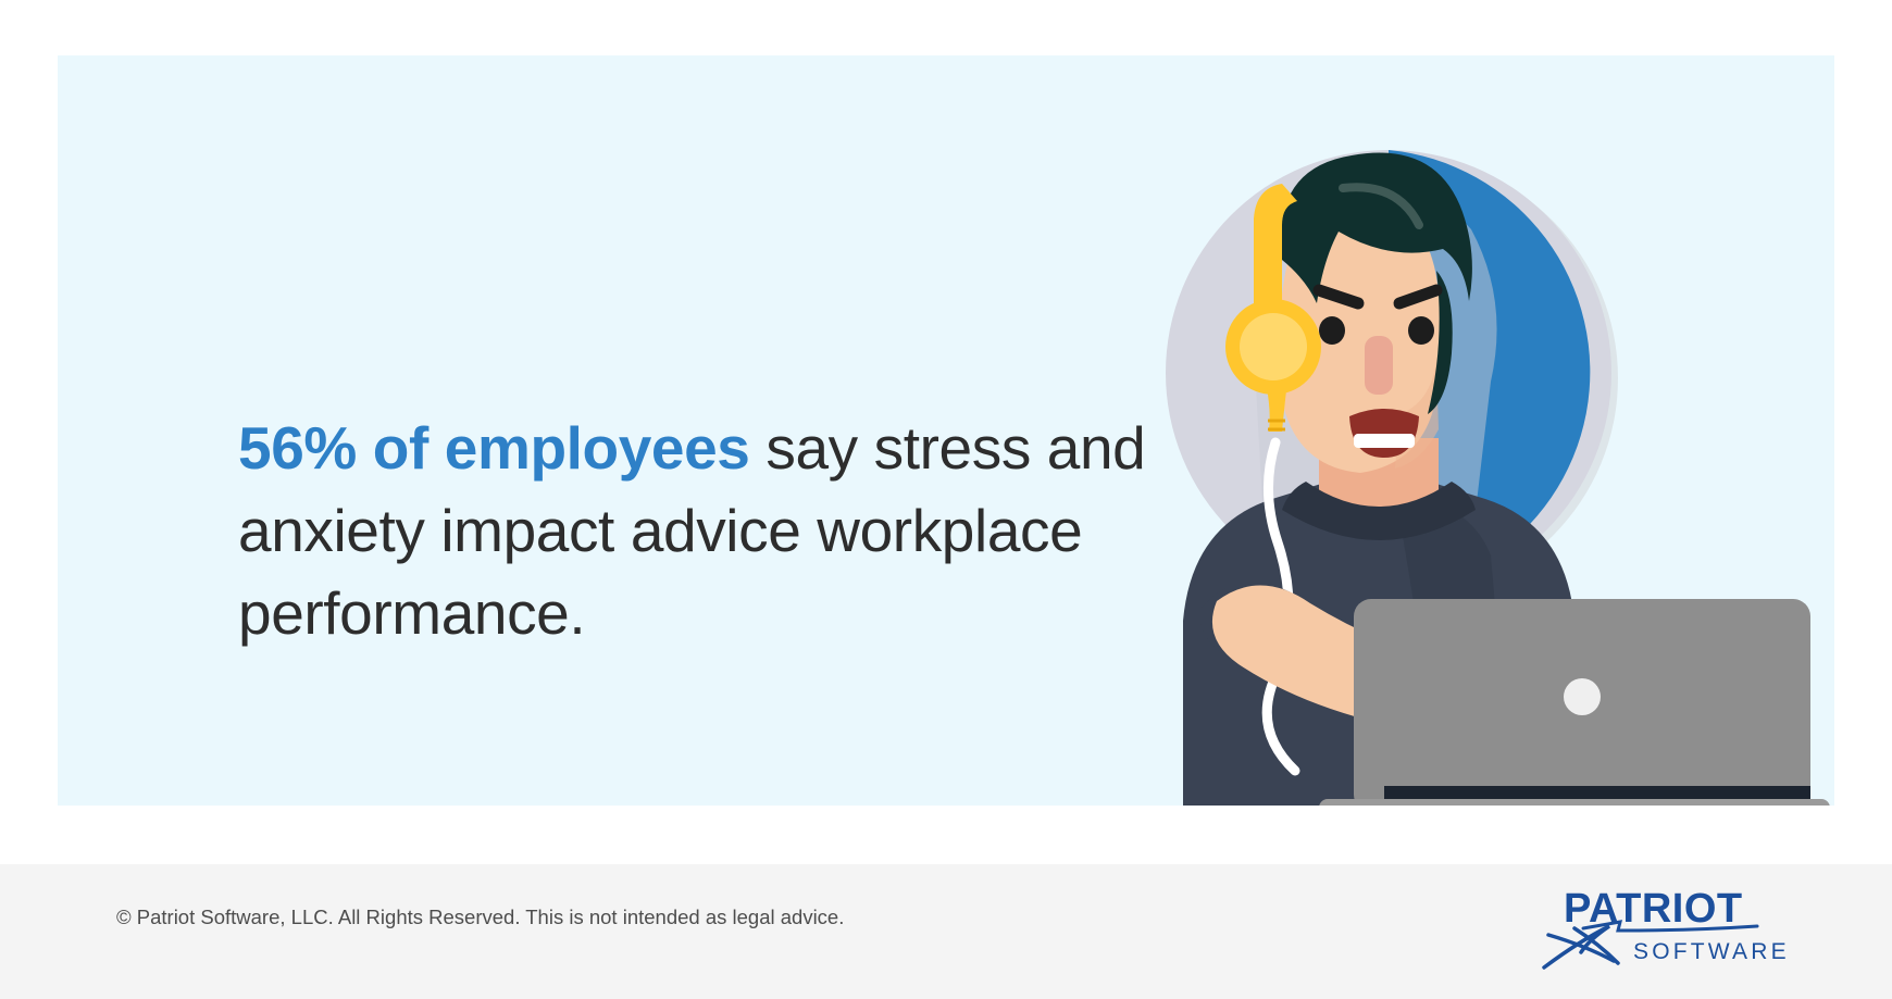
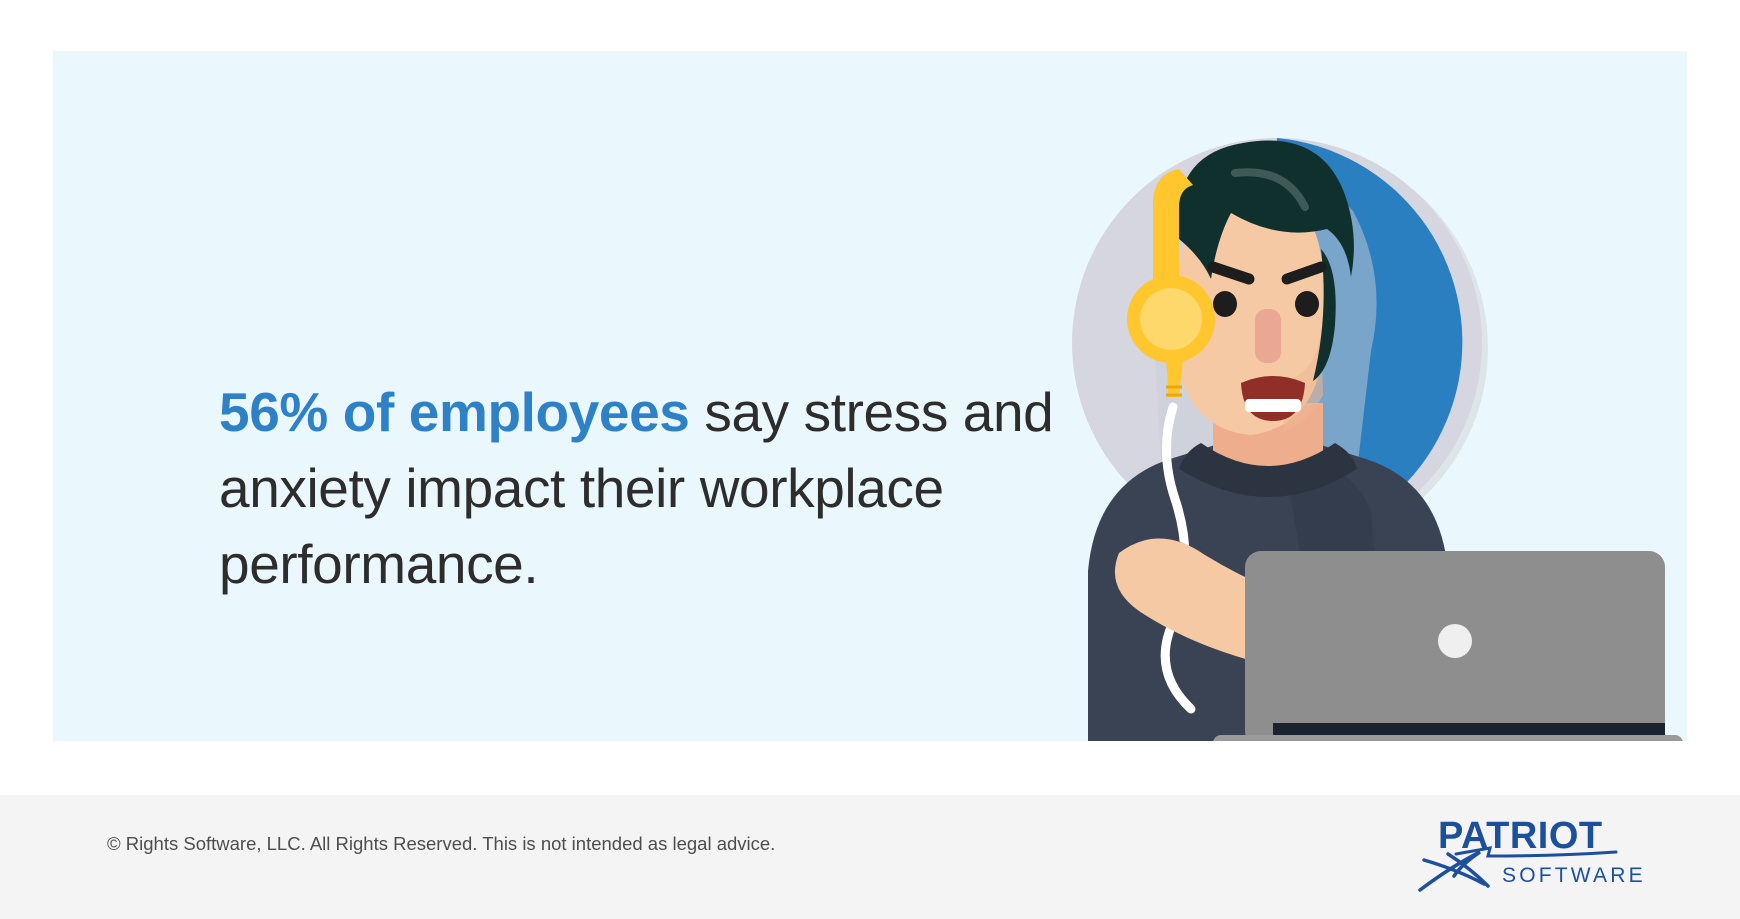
- 56% of employees say stress and anxiety impact advice workplace performance.
+ 56% of employees say stress and anxiety impact their workplace performance.
- © Patriot Software, LLC. All Rights Reserved. This is not intended as legal advice.
+ © Rights Software, LLC. All Rights Reserved. This is not intended as legal advice.
  PATRIOT
  SOFTWARE
